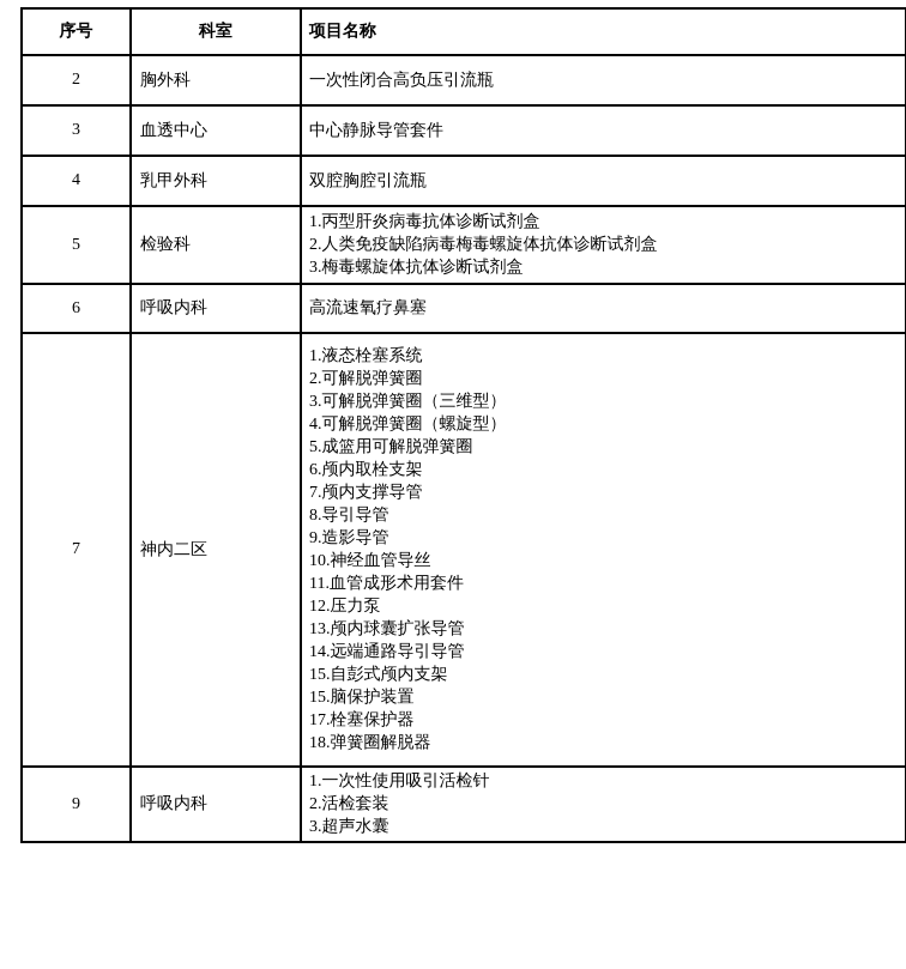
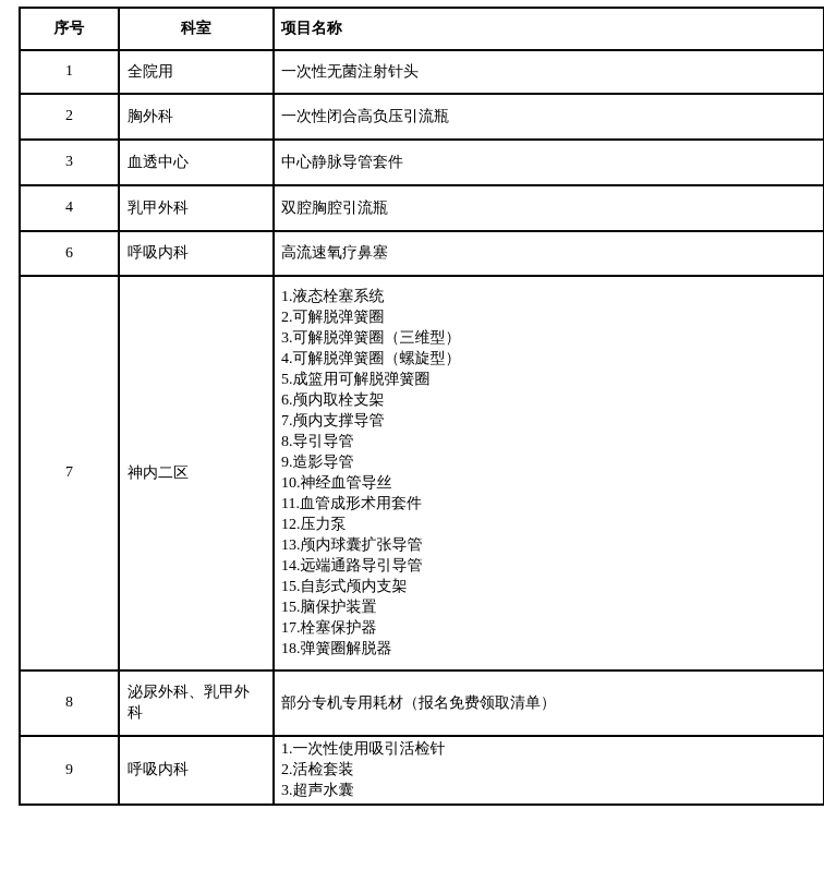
  序号	科室	项目名称
+ 1	全院用	一次性无菌注射针头
  2	胸外科	一次性闭合高负压引流瓶
  3	血透中心	中心静脉导管套件
  4	乳甲外科	双腔胸腔引流瓶
- 5	检验科	1.丙型肝炎病毒抗体诊断试剂盒2.人类免疫缺陷病毒梅毒螺旋体抗体诊断试剂盒3.梅毒螺旋体抗体诊断试剂盒
  6	呼吸内科	高流速氧疗鼻塞
  7	神内二区	1.液态栓塞系统2.可解脱弹簧圈3.可解脱弹簧圈（三维型）4.可解脱弹簧圈（螺旋型）5.成篮用可解脱弹簧圈6.颅内取栓支架7.颅内支撑导管8.导引导管9.造影导管10.神经血管导丝11.血管成形术用套件12.压力泵13.颅内球囊扩张导管14.远端通路导引导管15.自彭式颅内支架15.脑保护装置17.栓塞保护器18.弹簧圈解脱器
+ 8	泌尿外科、乳甲外科	部分专机专用耗材（报名免费领取清单）
  9	呼吸内科	1.一次性使用吸引活检针2.活检套装3.超声水囊
